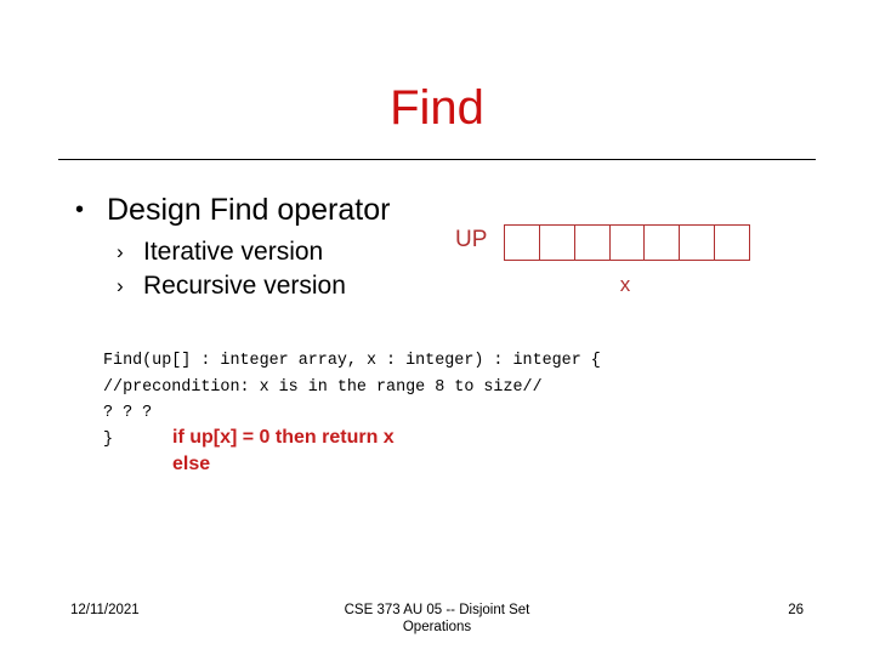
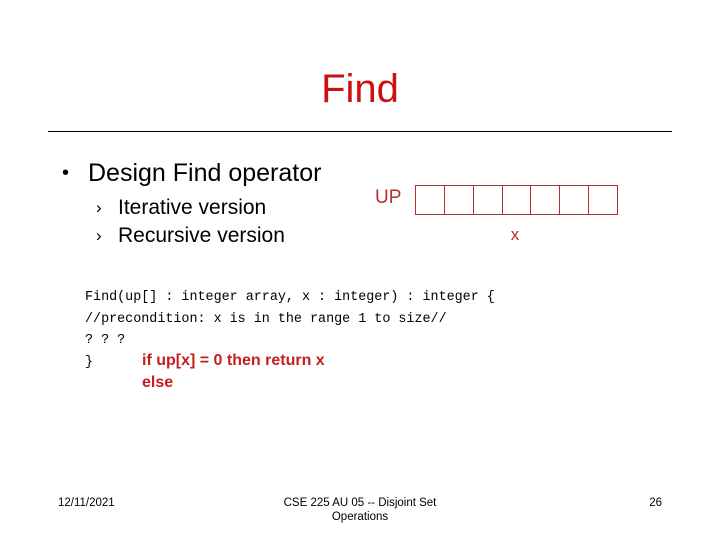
  Find
  •
  Design Find operator
  ›
  Iterative version
  ›
  Recursive version
  UP
  x
  Find(up[] : integer array, x : integer) : integer {
- //precondition: x is in the range 8 to size//
+ //precondition: x is in the range 1 to size//
  ? ? ?
  }
  if up[x] = 0 then return x
  else
  12/11/2021
- CSE 373 AU 05 -- Disjoint Set
+ CSE 225 AU 05 -- Disjoint Set
  Operations
  26
